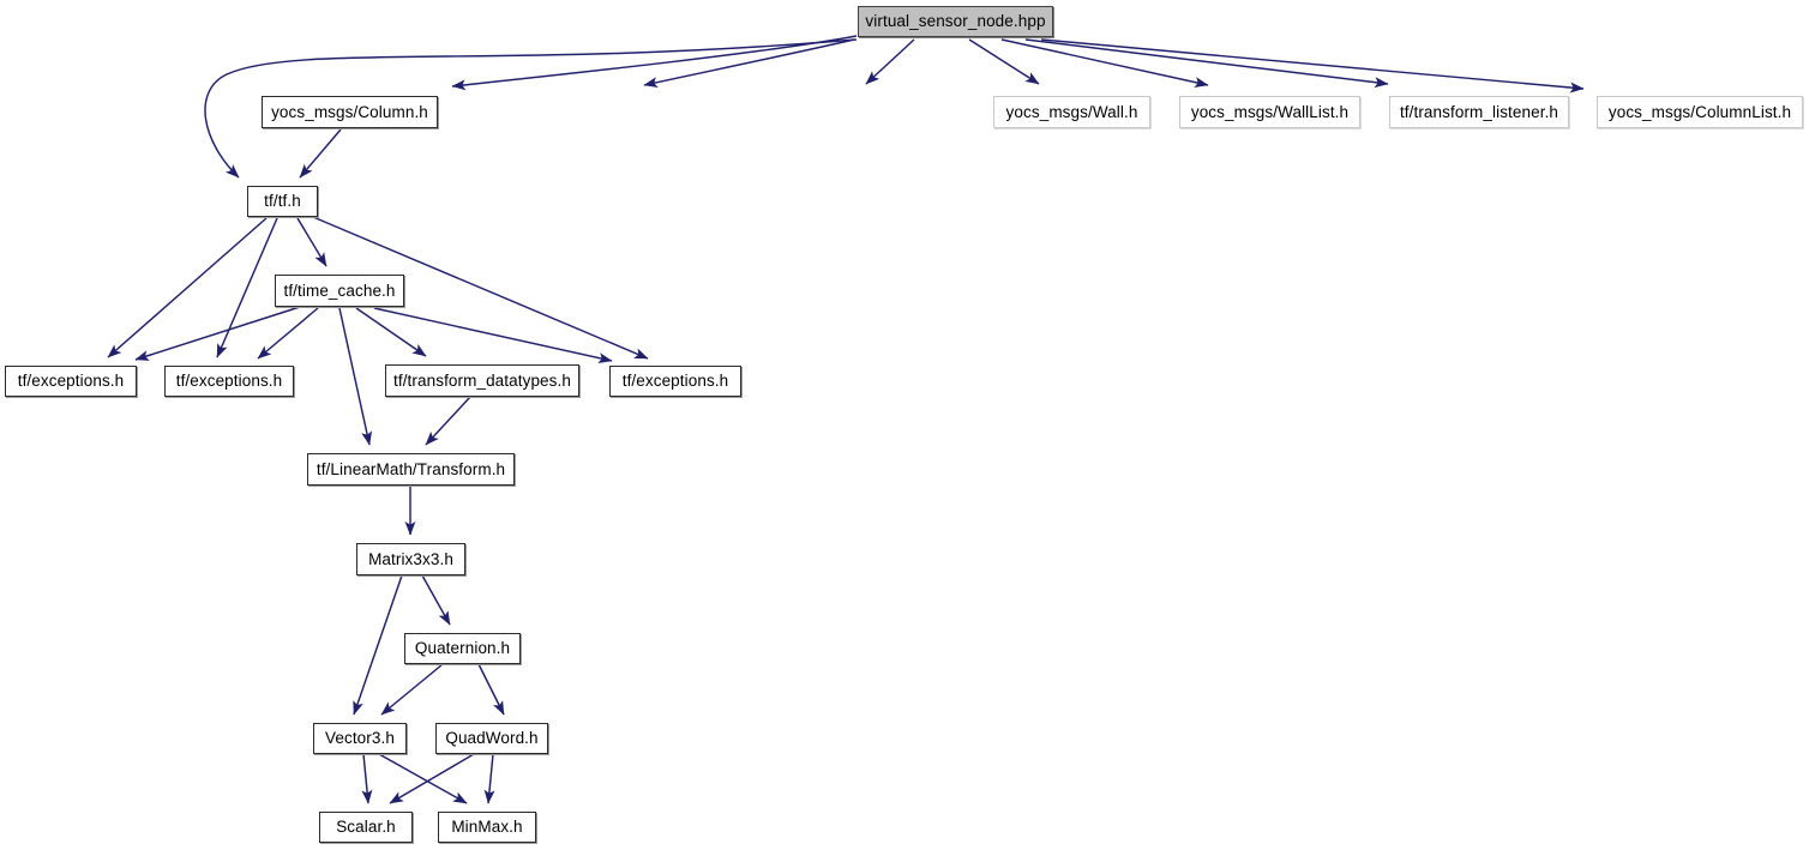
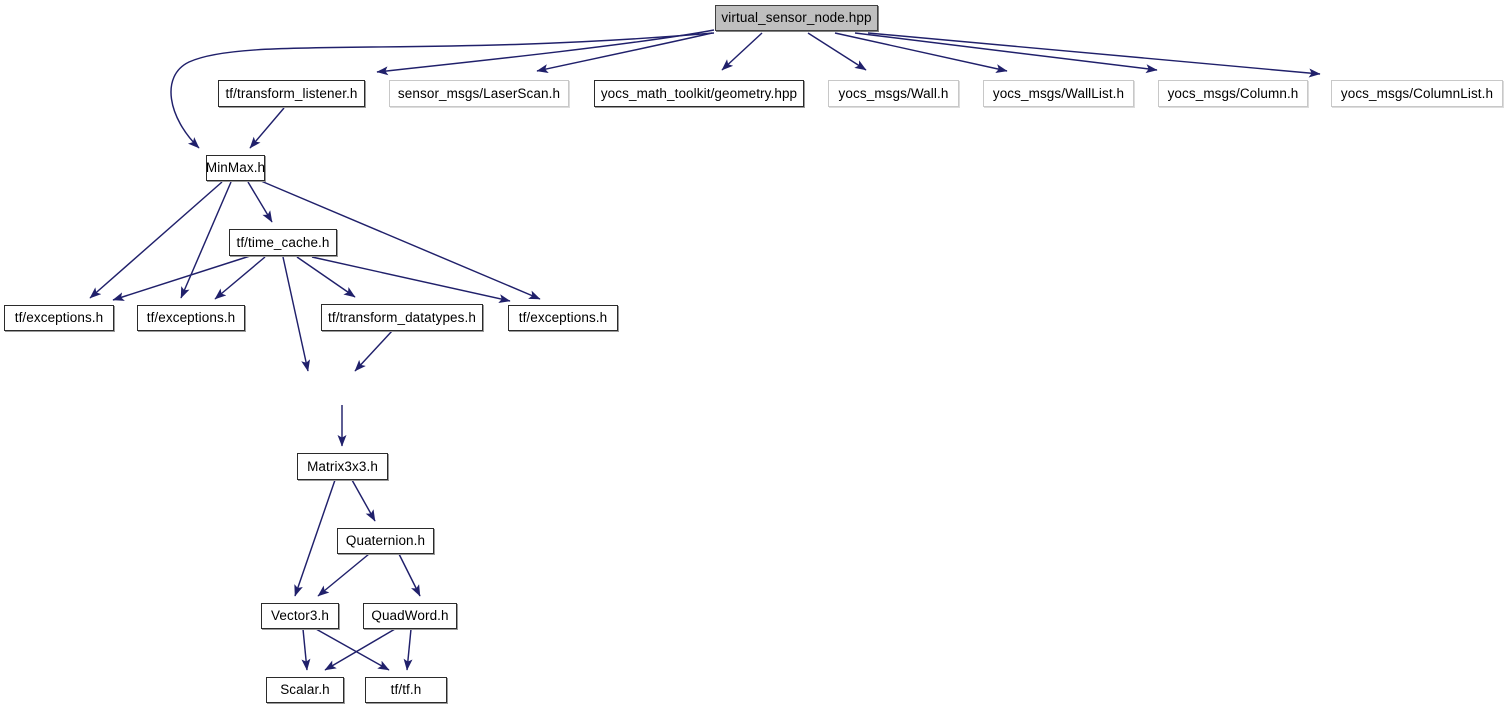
  virtual_sensor_node.hpp
- yocs_msgs/Column.h
+ tf/transform_listener.h
+ sensor_msgs/LaserScan.h
+ yocs_math_toolkit/geometry.hpp
  yocs_msgs/Wall.h
  yocs_msgs/WallList.h
- tf/transform_listener.h
+ yocs_msgs/Column.h
  yocs_msgs/ColumnList.h
- tf/tf.h
+ MinMax.h
  tf/time_cache.h
  tf/exceptions.h
  tf/exceptions.h
  tf/transform_datatypes.h
  tf/exceptions.h
- tf/LinearMath/Transform.h
  Matrix3x3.h
  Quaternion.h
  Vector3.h
  QuadWord.h
  Scalar.h
- MinMax.h
+ tf/tf.h
